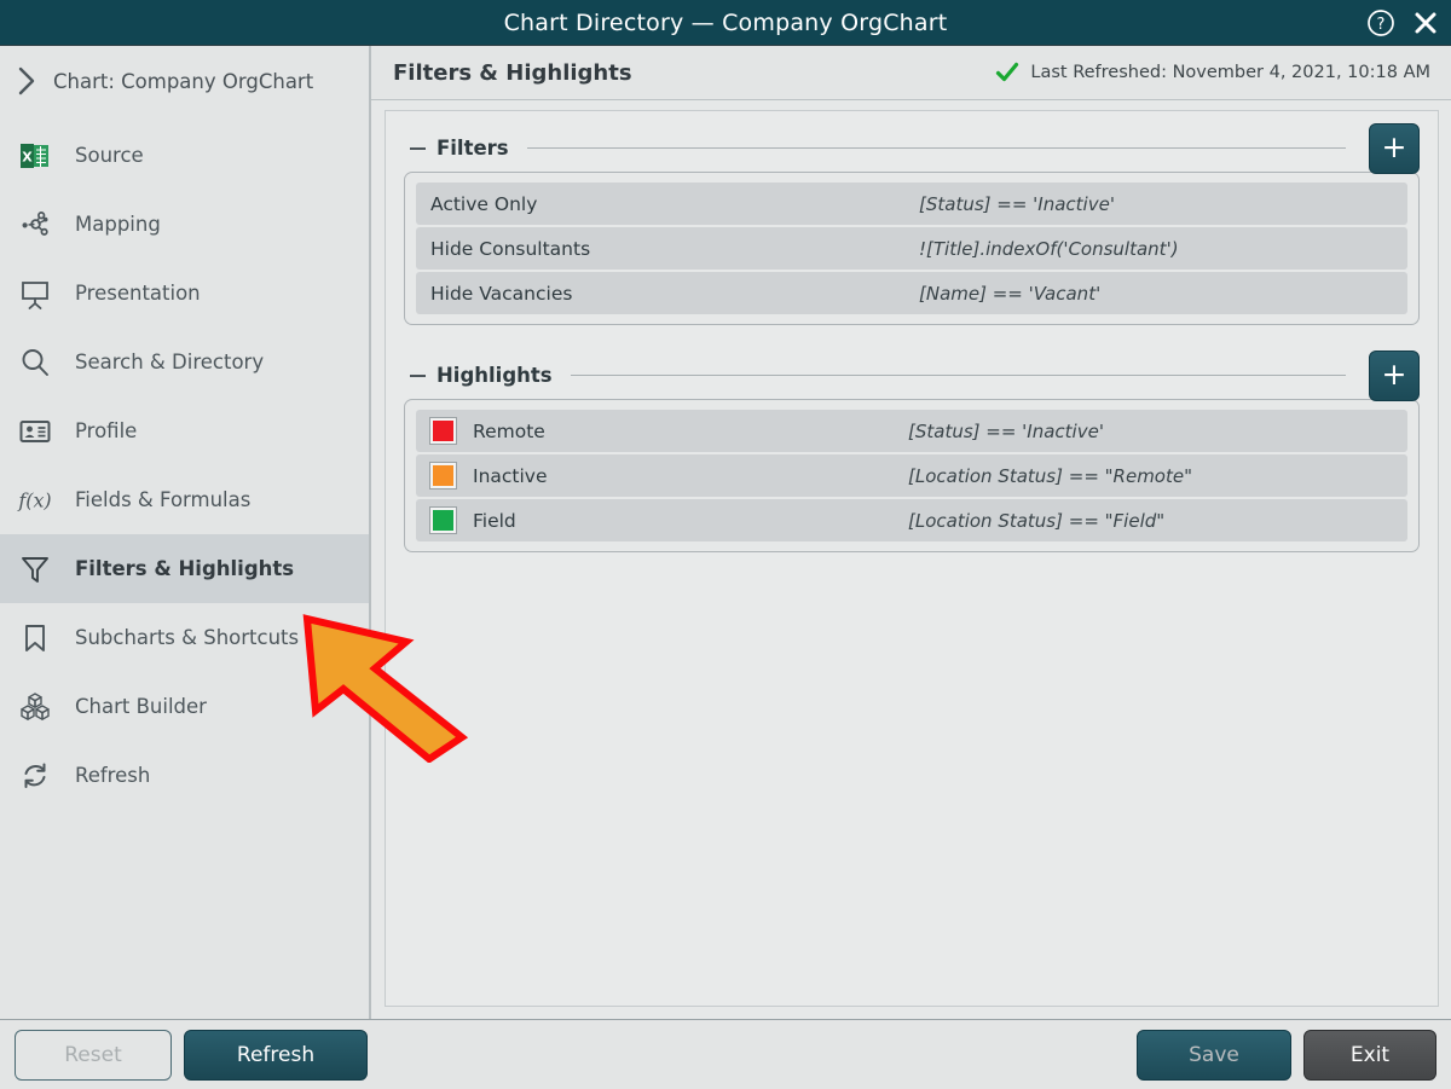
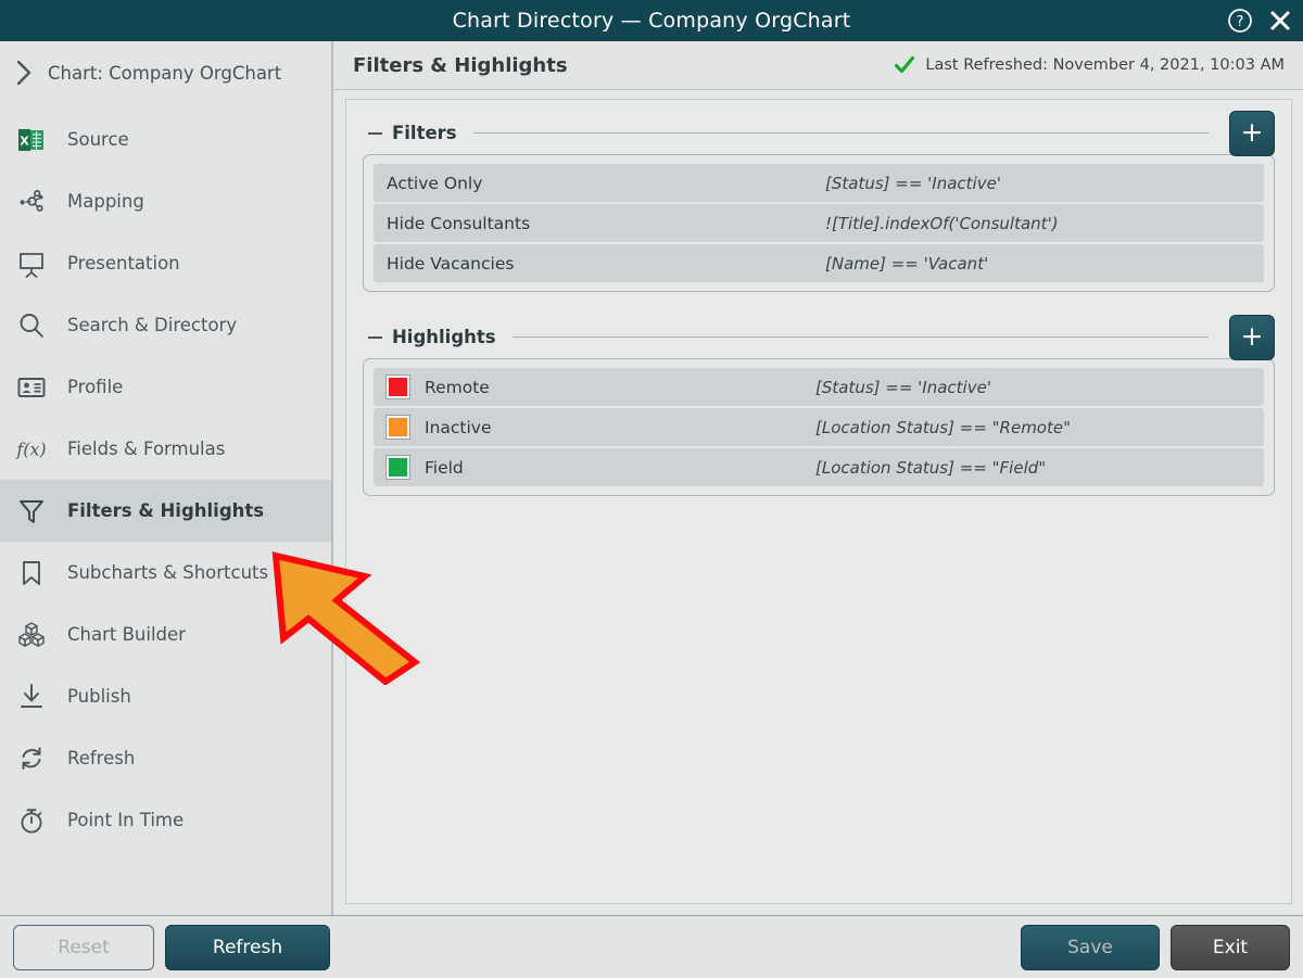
  Chart Directory — Company OrgChart
  ?
  Chart: Company OrgChart
  X
  Source
  Mapping
  Presentation
  Search & Directory
  Profile
  f(x)
  Fields & Formulas
  Filters & Highlights
  Subcharts & Shortcuts
  Chart Builder
+ Publish
  Refresh
+ Point In Time
  Filters & Highlights
- Last Refreshed: November 4, 2021, 10:18 AM
+ Last Refreshed: November 4, 2021, 10:03 AM
  Filters
  +
  Active Only
  [Status] == 'Inactive'
  Hide Consultants
  ![Title].indexOf('Consultant')
  Hide Vacancies
  [Name] == 'Vacant'
  Highlights
  +
  Remote
  [Status] == 'Inactive'
  Inactive
  [Location Status] == "Remote"
  Field
  [Location Status] == "Field"
  Reset
  Refresh
  Save
  Exit
